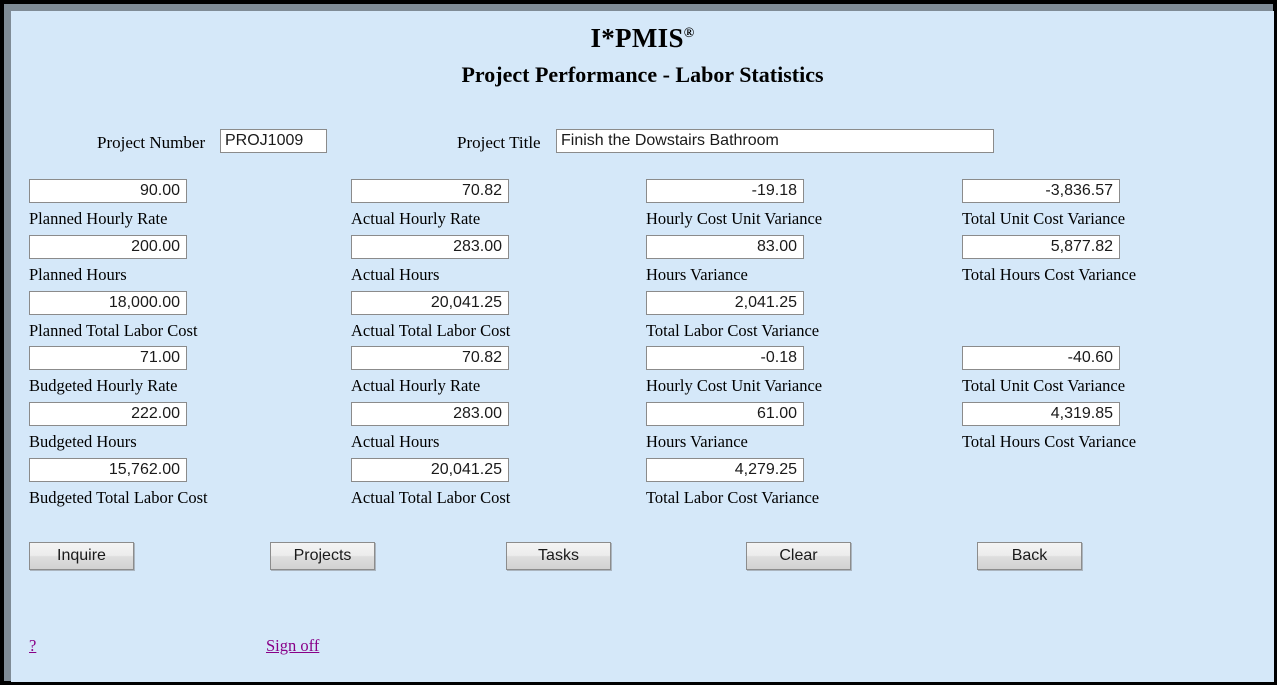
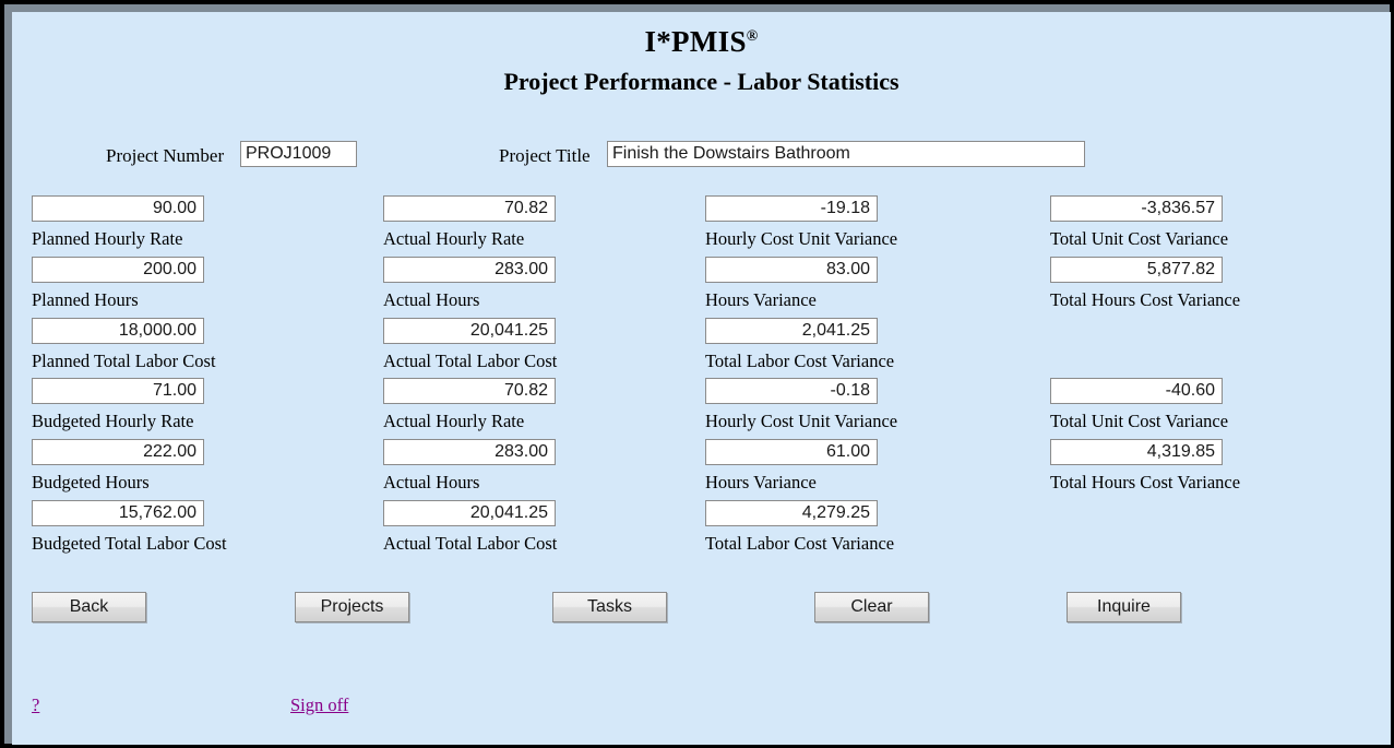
  I*PMIS®
  Project Performance - Labor Statistics
  Project Number
  PROJ1009
  Project Title
  Finish the Dowstairs Bathroom
  90.00
  Planned Hourly Rate
  70.82
  Actual Hourly Rate
  -19.18
  Hourly Cost Unit Variance
  -3,836.57
  Total Unit Cost Variance
  200.00
  Planned Hours
  283.00
  Actual Hours
  83.00
  Hours Variance
  5,877.82
  Total Hours Cost Variance
  18,000.00
  Planned Total Labor Cost
  20,041.25
  Actual Total Labor Cost
  2,041.25
  Total Labor Cost Variance
  71.00
  Budgeted Hourly Rate
  70.82
  Actual Hourly Rate
  -0.18
  Hourly Cost Unit Variance
  -40.60
  Total Unit Cost Variance
  222.00
  Budgeted Hours
  283.00
  Actual Hours
  61.00
  Hours Variance
  4,319.85
  Total Hours Cost Variance
  15,762.00
  Budgeted Total Labor Cost
  20,041.25
  Actual Total Labor Cost
  4,279.25
  Total Labor Cost Variance
- Inquire
+ Back
  Projects
  Tasks
  Clear
- Back
+ Inquire
  ?
  Sign off
